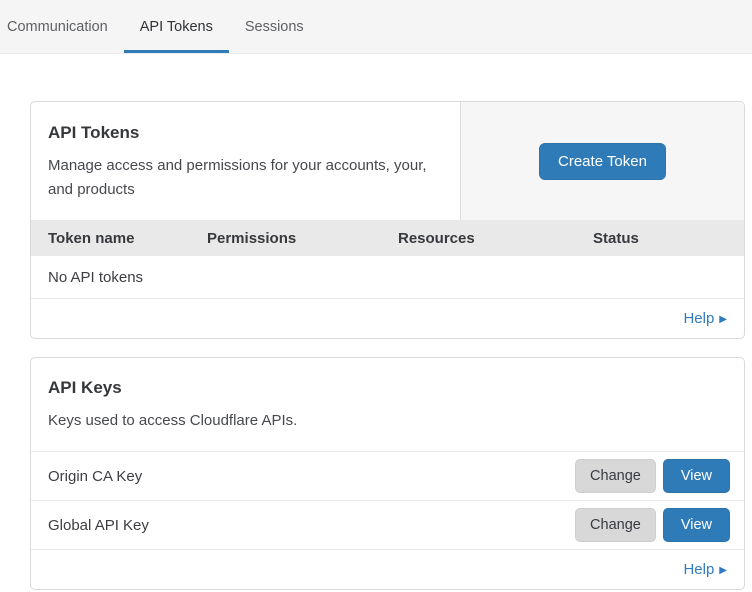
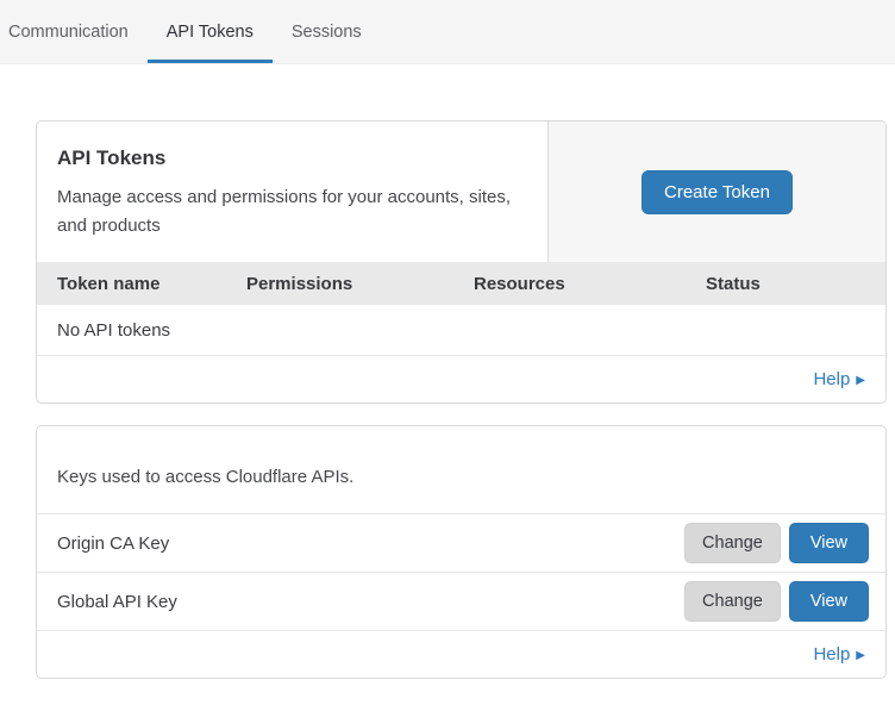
  Communication
  API Tokens
  Sessions
  API Tokens
- Manage access and permissions for your accounts, your, and products
+ Manage access and permissions for your accounts, sites, and products
  Create Token
  Token name	Permissions	Resources	Status
  No API tokens
  Help
  ▶
- API Keys
  Keys used to access Cloudflare APIs.
  Origin CA Key
  Change
  View
  Global API Key
  Change
  View
  Help
  ▶
